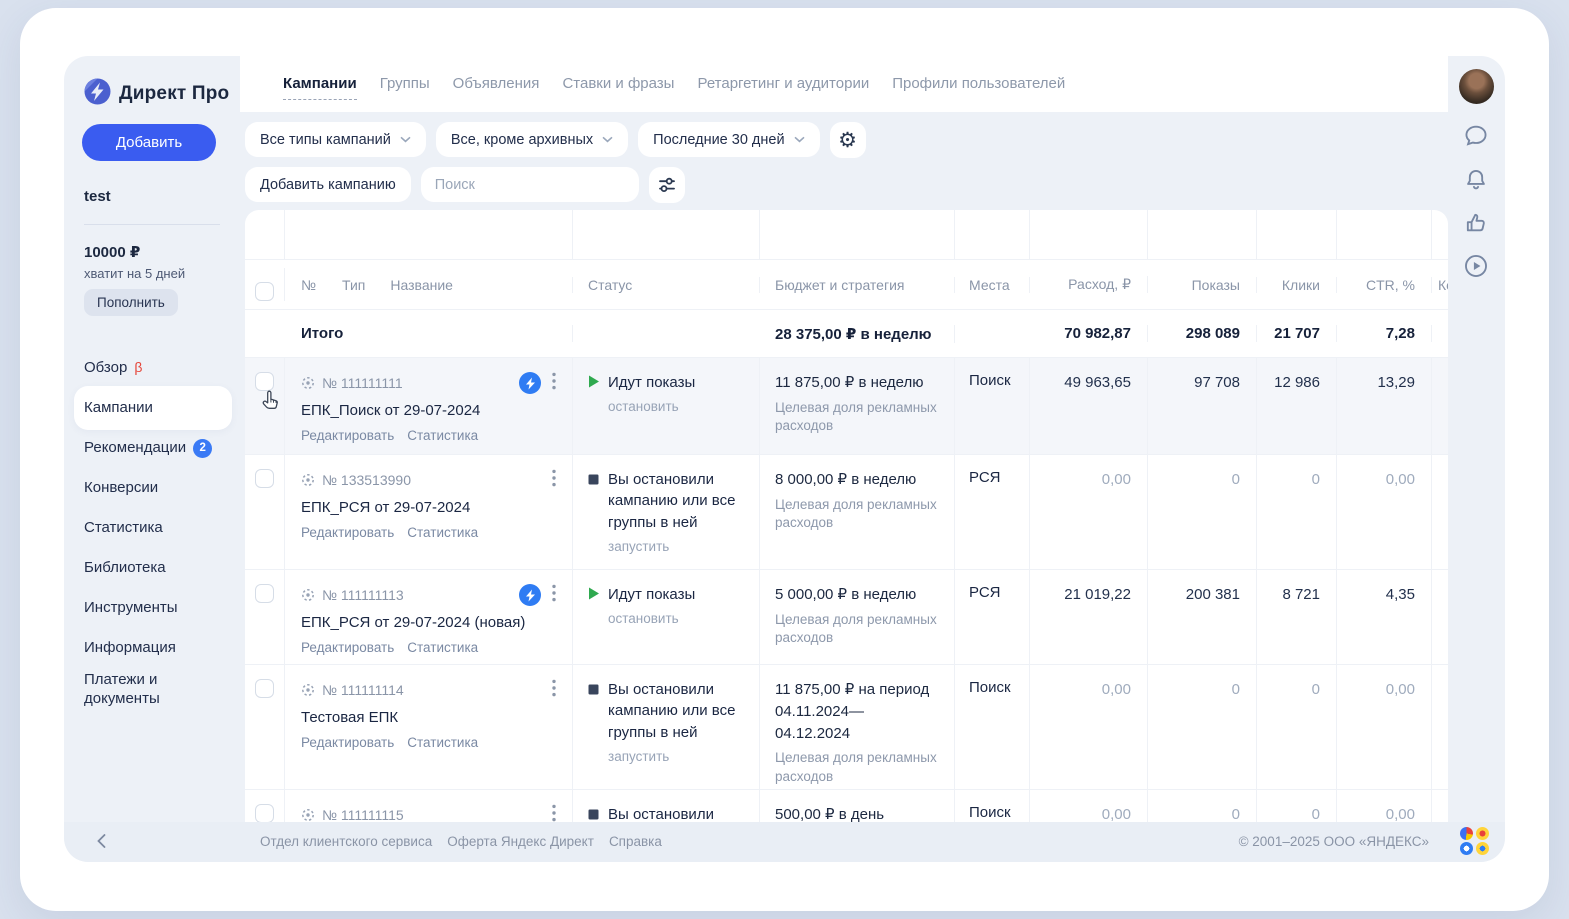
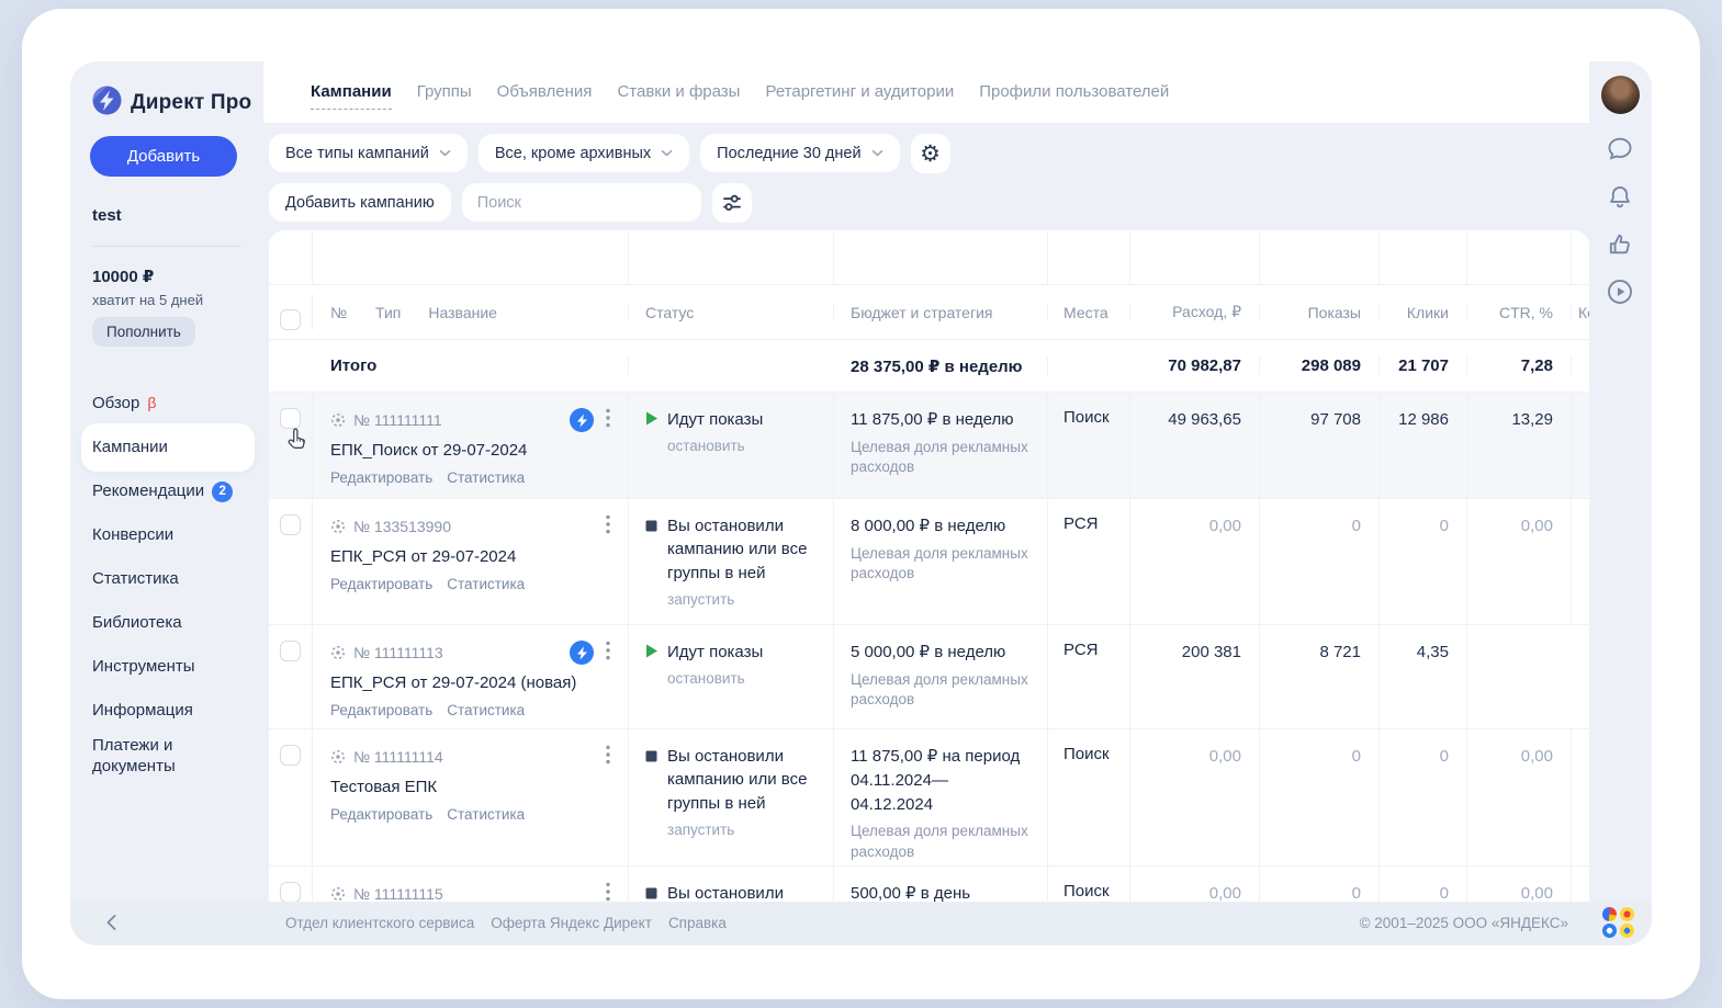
  Директ Про
  Добавить
  test
  10000 ₽
  хватит на 5 дней
  Пополнить
  Обзор
  β
  Кампании
  Рекомендации
  2
  Конверсии
  Статистика
  Библиотека
  Инструменты
  Информация
  Платежи и документы
  Кампании
  Группы
  Объявления
  Ставки и фразы
  Ретаргетинг и аудитории
  Профили пользователей
  Все типы кампаний
  Все, кроме архивных
  Последние 30 дней
  ⚙
  Добавить кампанию
  Поиск
  №
  Тип
  Название
  Статус
  Бюджет и стратегия
  Места
  Расход, ₽
  Показы
  Клики
  CTR, %
  Итого
  28 375,00 ₽ в неделю
  70 982,87
  298 089
  21 707
  7,28
  № 111111111
  ЕПК_Поиск от 29-07-2024
  Редактировать
  Статистика
  Идут показы
  остановить
  11 875,00 ₽ в неделю
  Целевая доля рекламных расходов
  Поиск
  49 963,65
  97 708
  12 986
  13,29
  № 133513990
  ЕПК_РСЯ от 29-07-2024
  Редактировать
  Статистика
  Вы остановили кампанию или все группы в ней
  запустить
  8 000,00 ₽ в неделю
  Целевая доля рекламных расходов
  РСЯ
  0,00
  0
  0
  0,00
  № 111111113
  ЕПК_РСЯ от 29-07-2024 (новая)
  Редактировать
  Статистика
  Идут показы
  остановить
  5 000,00 ₽ в неделю
  Целевая доля рекламных расходов
  РСЯ
- 21 019,22
  200 381
  8 721
  4,35
  № 111111114
  Тестовая ЕПК
  Редактировать
  Статистика
  Вы остановили кампанию или все группы в ней
  запустить
  11 875,00 ₽ на период 04.11.2024—04.12.2024
  Целевая доля рекламных расходов
  Поиск
  0,00
  0
  0
  0,00
  № 111111115
  500,00 ₽ в день
  Поиск
  0,00
  0
  0
  0,00
  Отдел клиентского сервиса
  Оферта Яндекс Директ
  Справка
  © 2001–2025 ООО «ЯНДЕКС»
